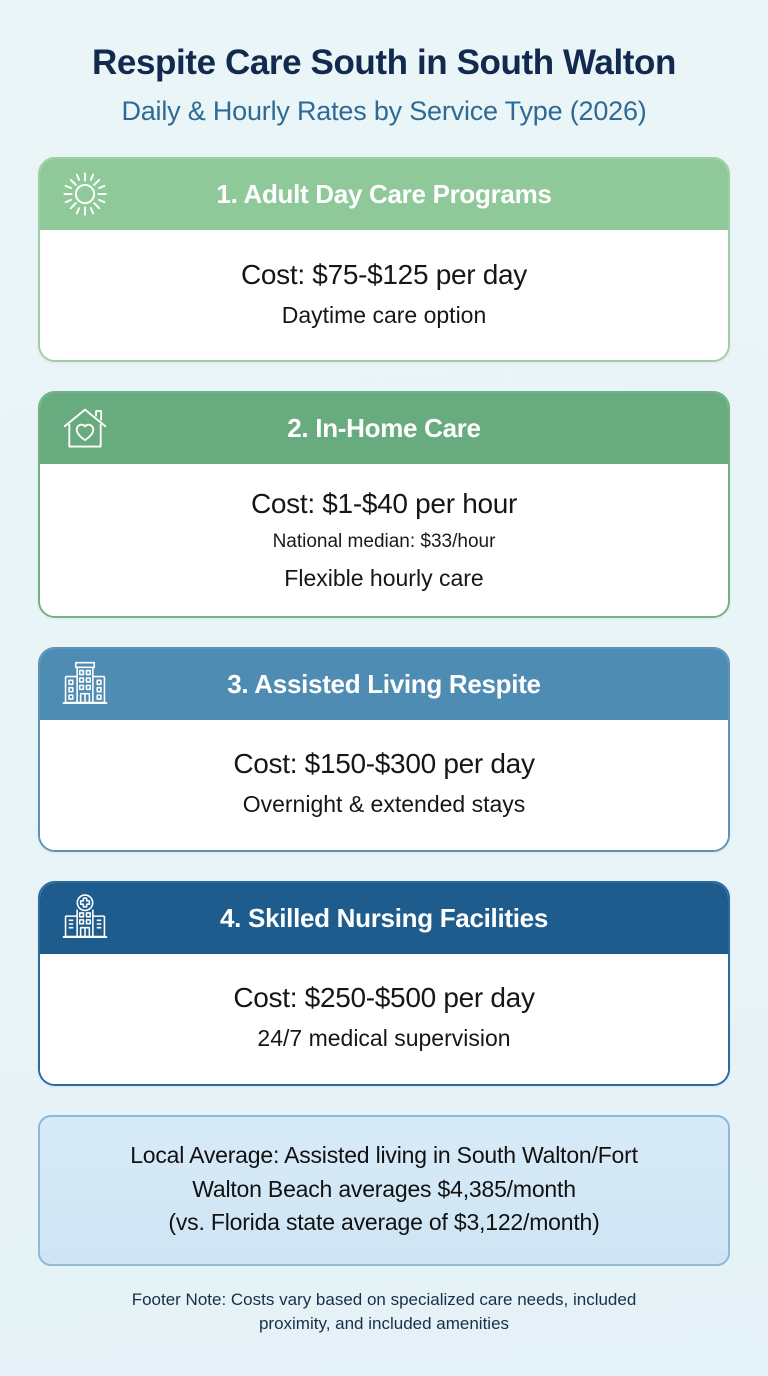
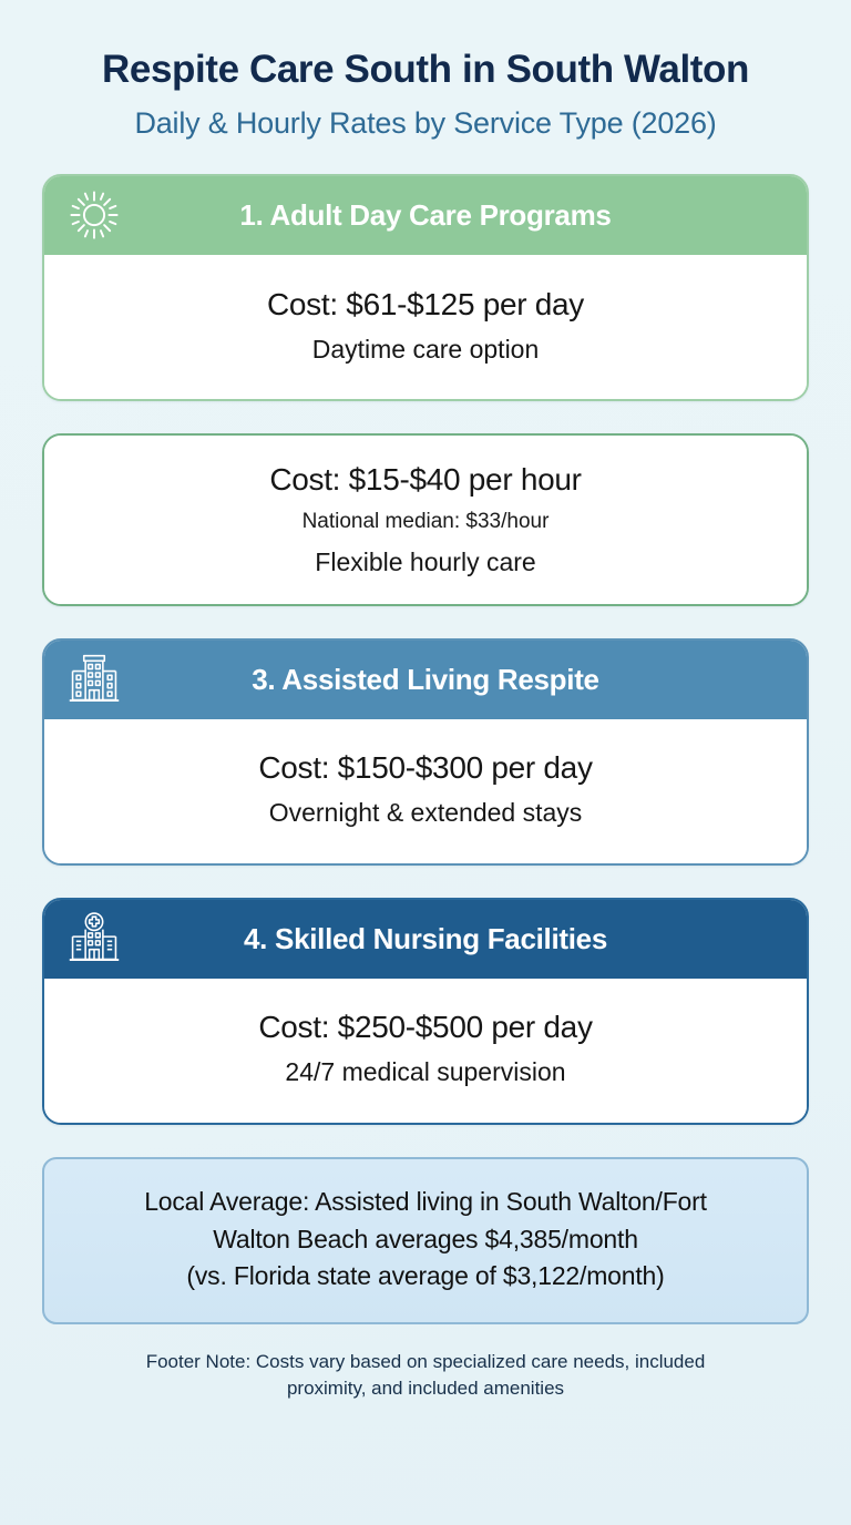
  Respite Care South in South Walton
  Daily & Hourly Rates by Service Type (2026)
  1. Adult Day Care Programs
- Cost: $75-$125 per day
+ Cost: $61-$125 per day
  Daytime care option
- 2. In-Home Care
- Cost: $1-$40 per hour
+ Cost: $15-$40 per hour
  National median: $33/hour
  Flexible hourly care
  3. Assisted Living Respite
  Cost: $150-$300 per day
  Overnight & extended stays
  4. Skilled Nursing Facilities
  Cost: $250-$500 per day
  24/7 medical supervision
  Local Average: Assisted living in South Walton/Fort
  Walton Beach averages $4,385/month
  (vs. Florida state average of $3,122/month)
  Footer Note: Costs vary based on specialized care needs, included
  proximity, and included amenities
